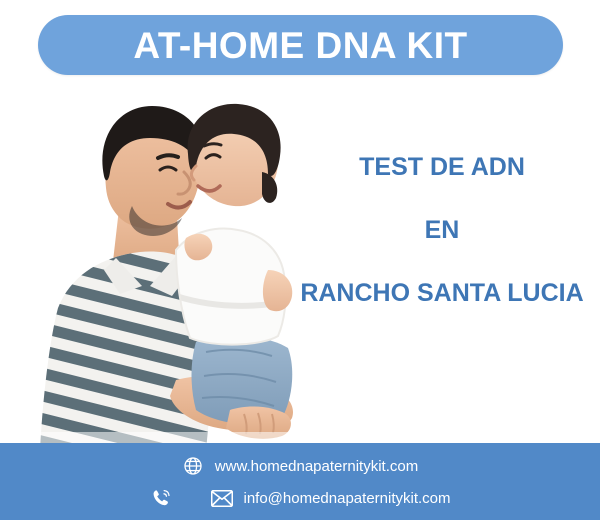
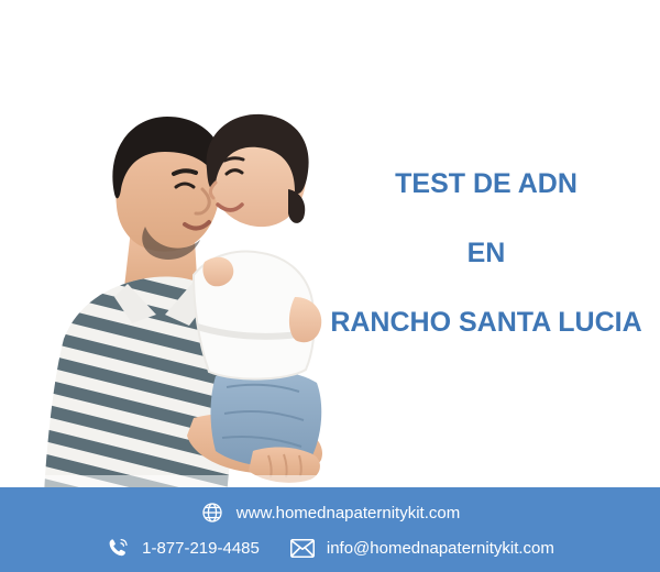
- AT-HOME DNA KIT
  TEST DE ADN
  EN
  RANCHO SANTA LUCIA
  www.homednapaternitykit.com
+ 1-877-219-4485
  info@homednapaternitykit.com
